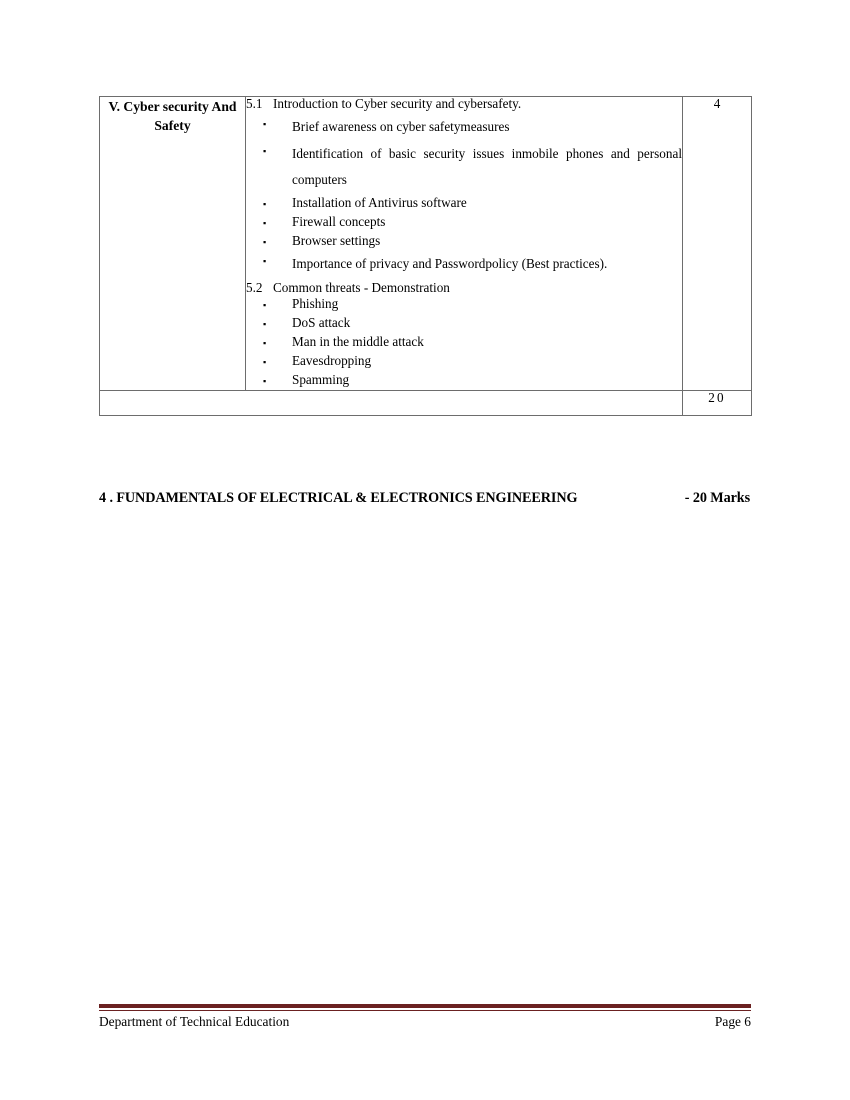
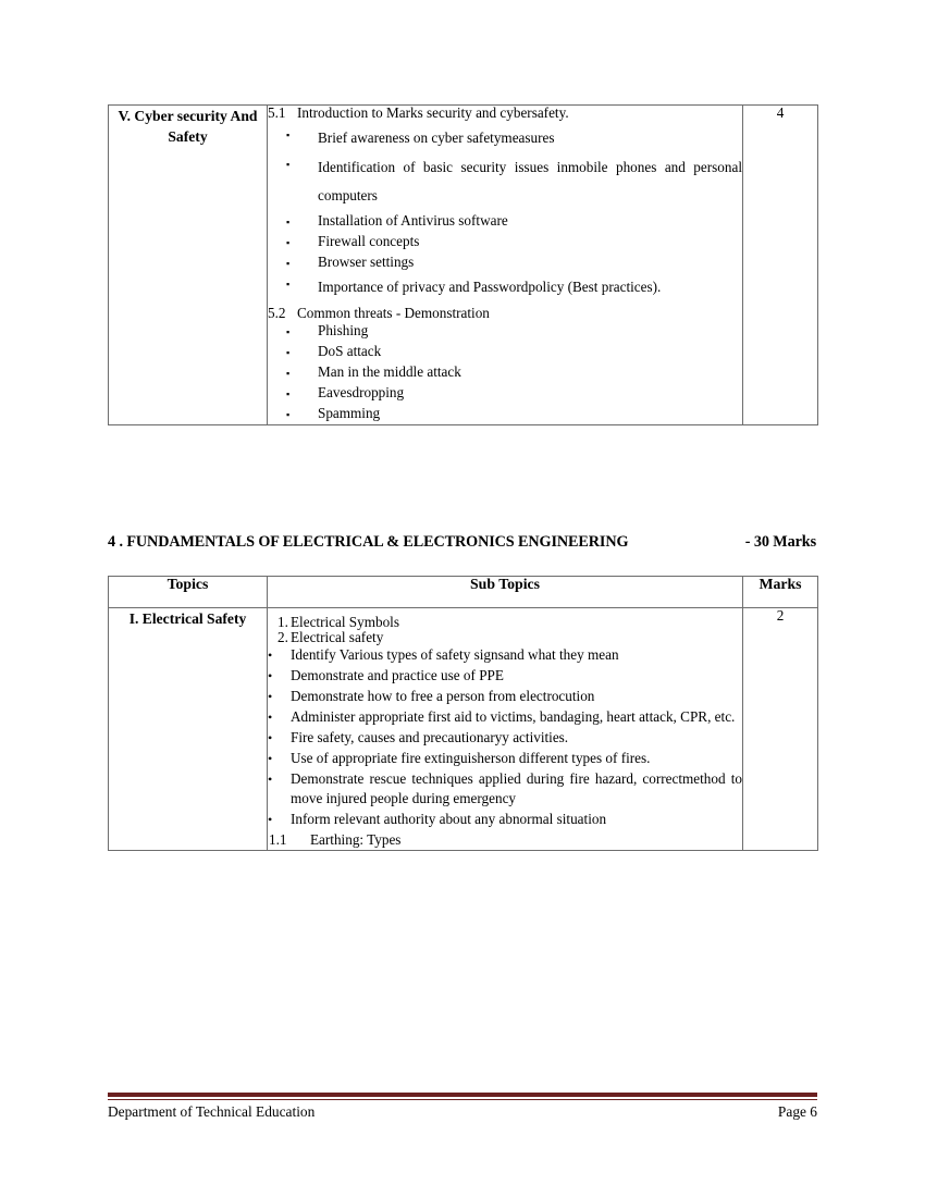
- V. Cyber security And Safety	5.1 Introduction to Cyber security and cybersafety. Brief awareness on cyber safetymeasures Identification of basic security issues inmobile phones and personal computers Installation of Antivirus software Firewall concepts Browser settings Importance of privacy and Passwordpolicy (Best practices). 5.2 Common threats - Demonstration Phishing DoS attack Man in the middle attack Eavesdropping Spamming	4
+ V. Cyber security And Safety	5.1 Introduction to Marks security and cybersafety. Brief awareness on cyber safetymeasures Identification of basic security issues inmobile phones and personal computers Installation of Antivirus software Firewall concepts Browser settings Importance of privacy and Passwordpolicy (Best practices). 5.2 Common threats - Demonstration Phishing DoS attack Man in the middle attack Eavesdropping Spamming	4
- 	20
  4 . FUNDAMENTALS OF ELECTRICAL & ELECTRONICS ENGINEERING
- - 20 Marks
+ - 30 Marks
+ Topics	Sub Topics	Marks
+ I. Electrical Safety	1. Electrical Symbols 2. Electrical safety Identify Various types of safety signsand what they mean Demonstrate and practice use of PPE Demonstrate how to free a person from electrocution Administer appropriate first aid to victims, bandaging, heart attack, CPR, etc. Fire safety, causes and precautionaryy activities. Use of appropriate fire extinguisherson different types of fires. Demonstrate rescue techniques applied during fire hazard, correctmethod to move injured people during emergency Inform relevant authority about any abnormal situation 1.1 Earthing: Types	2
  Department of Technical Education
  Page 6
